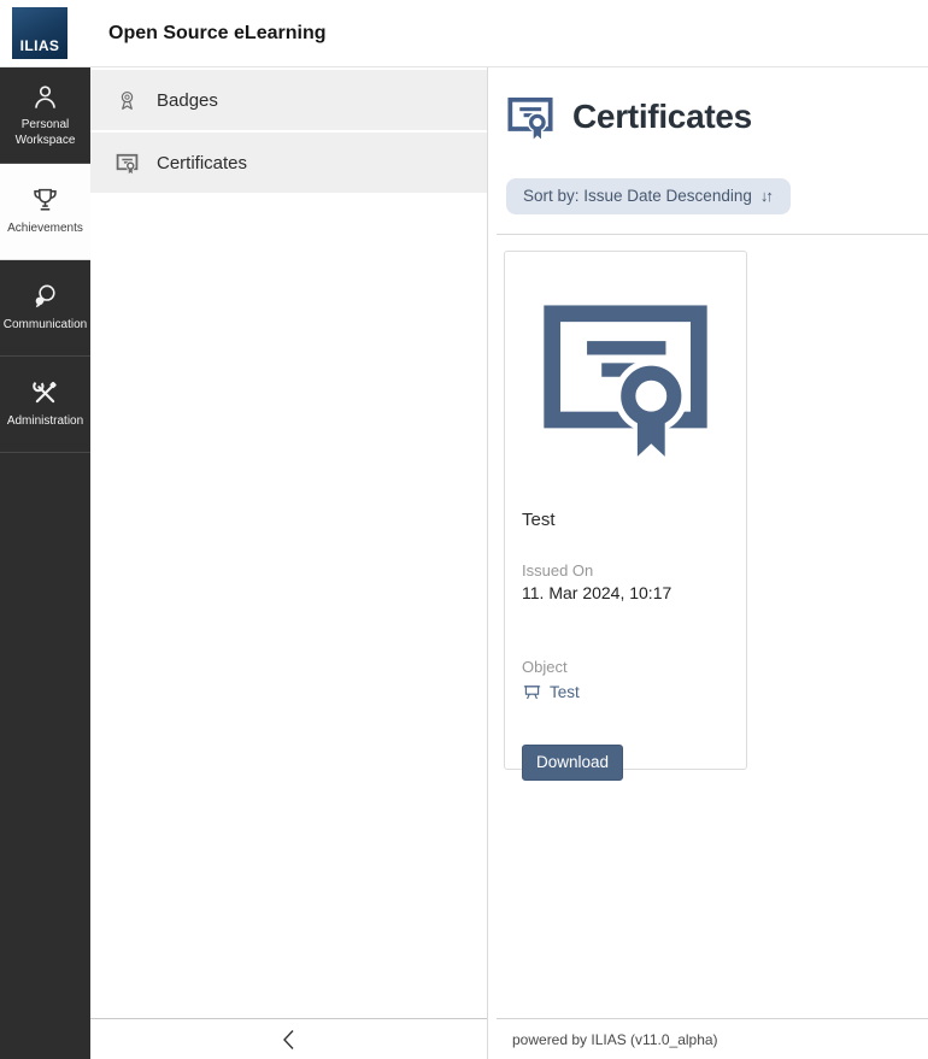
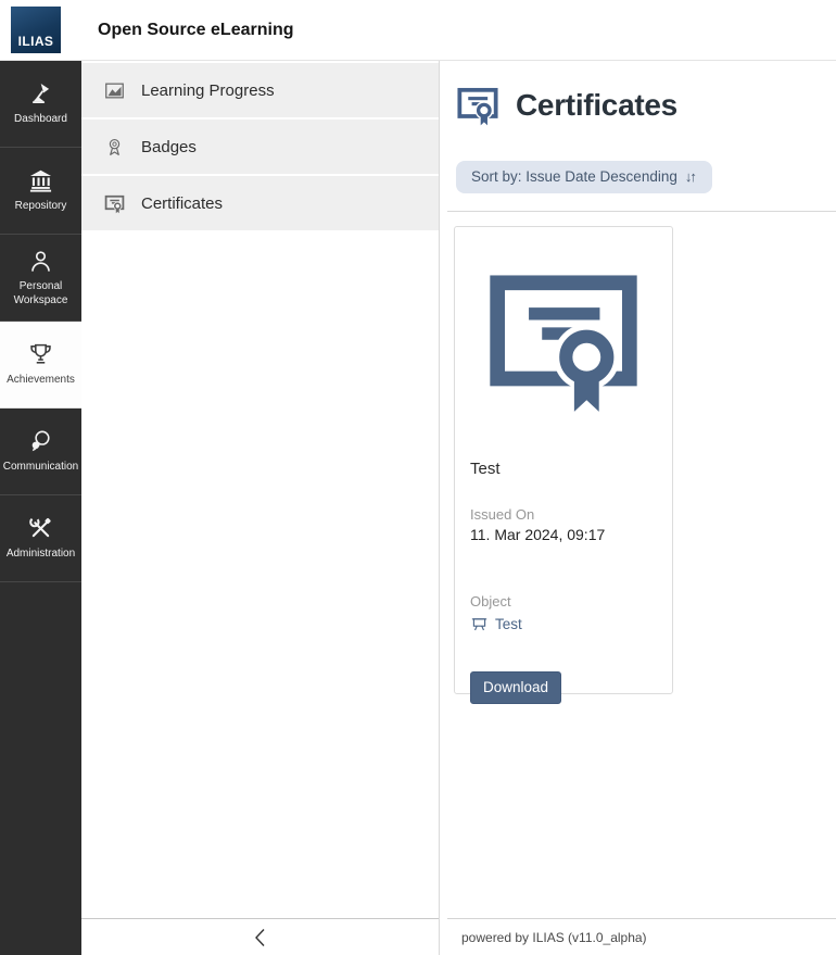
  ILIAS
  Open Source eLearning
+ Dashboard
+ Repository
  Personal Workspace
  Achievements
  Communication
  Administration
+ Learning Progress
  Badges
  Certificates
  Certificates
  Sort by: Issue Date Descending
  ↓↑
  Test
  Issued On
- 11. Mar 2024, 10:17
+ 11. Mar 2024, 09:17
  Object
  Test
  Download
  powered by ILIAS (v11.0_alpha)
